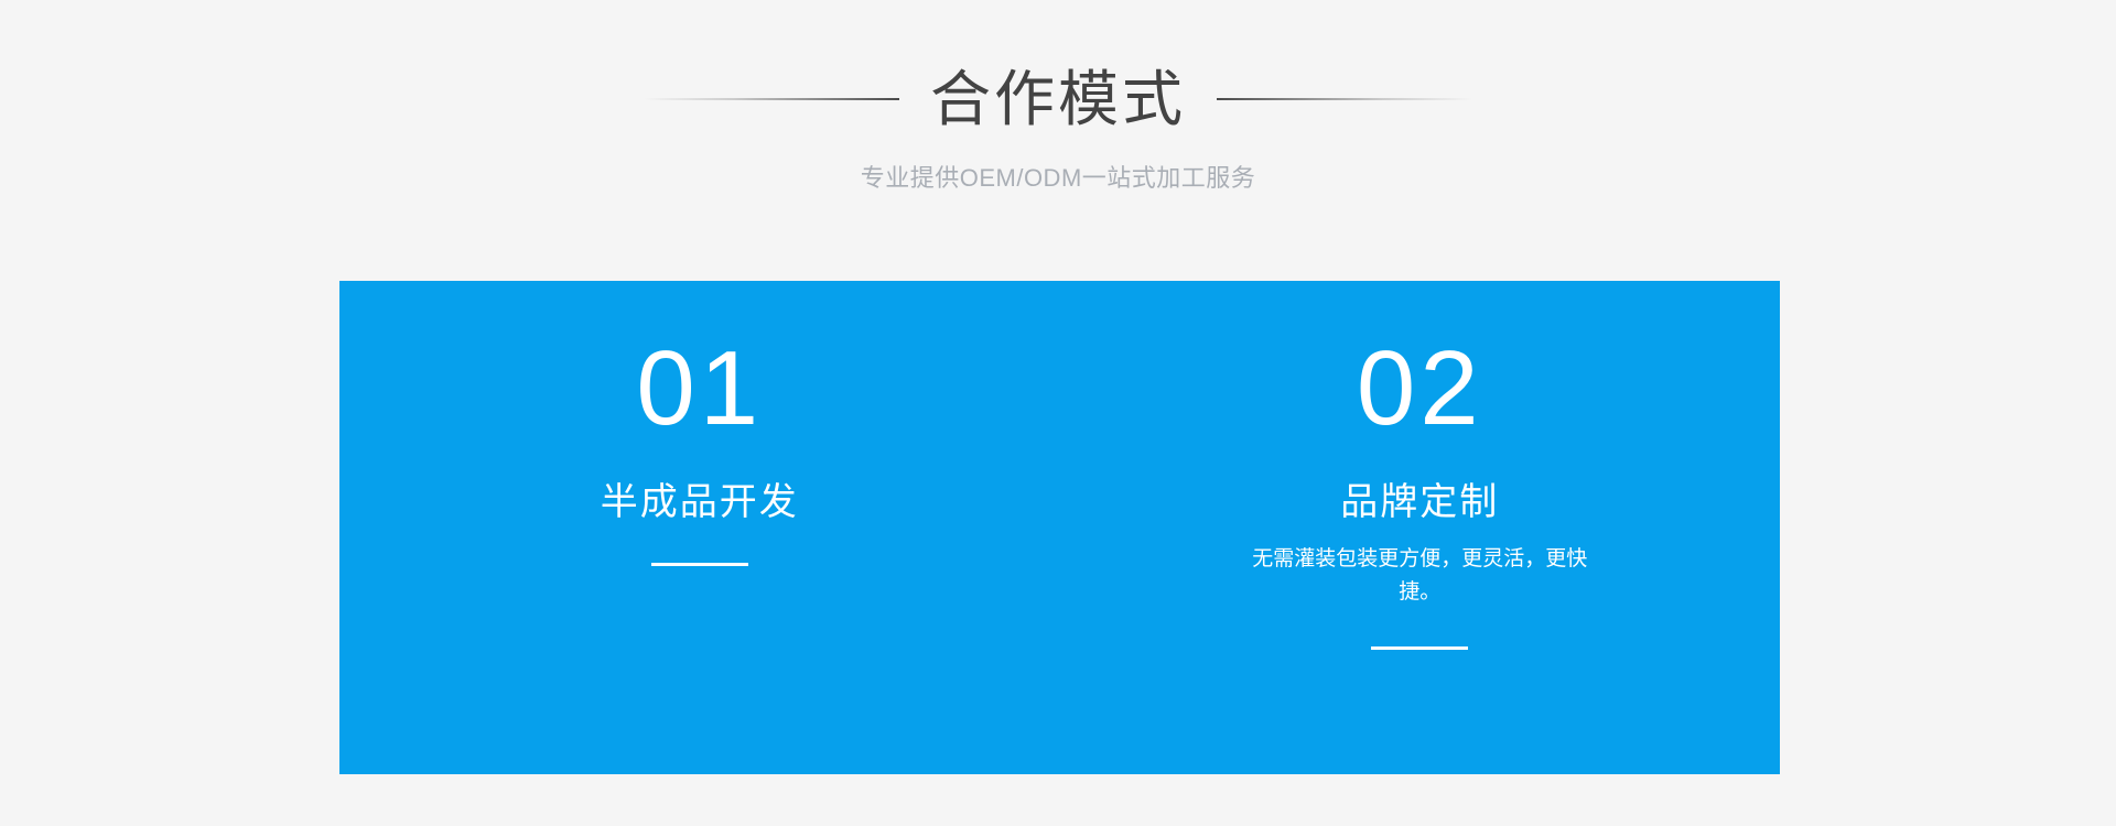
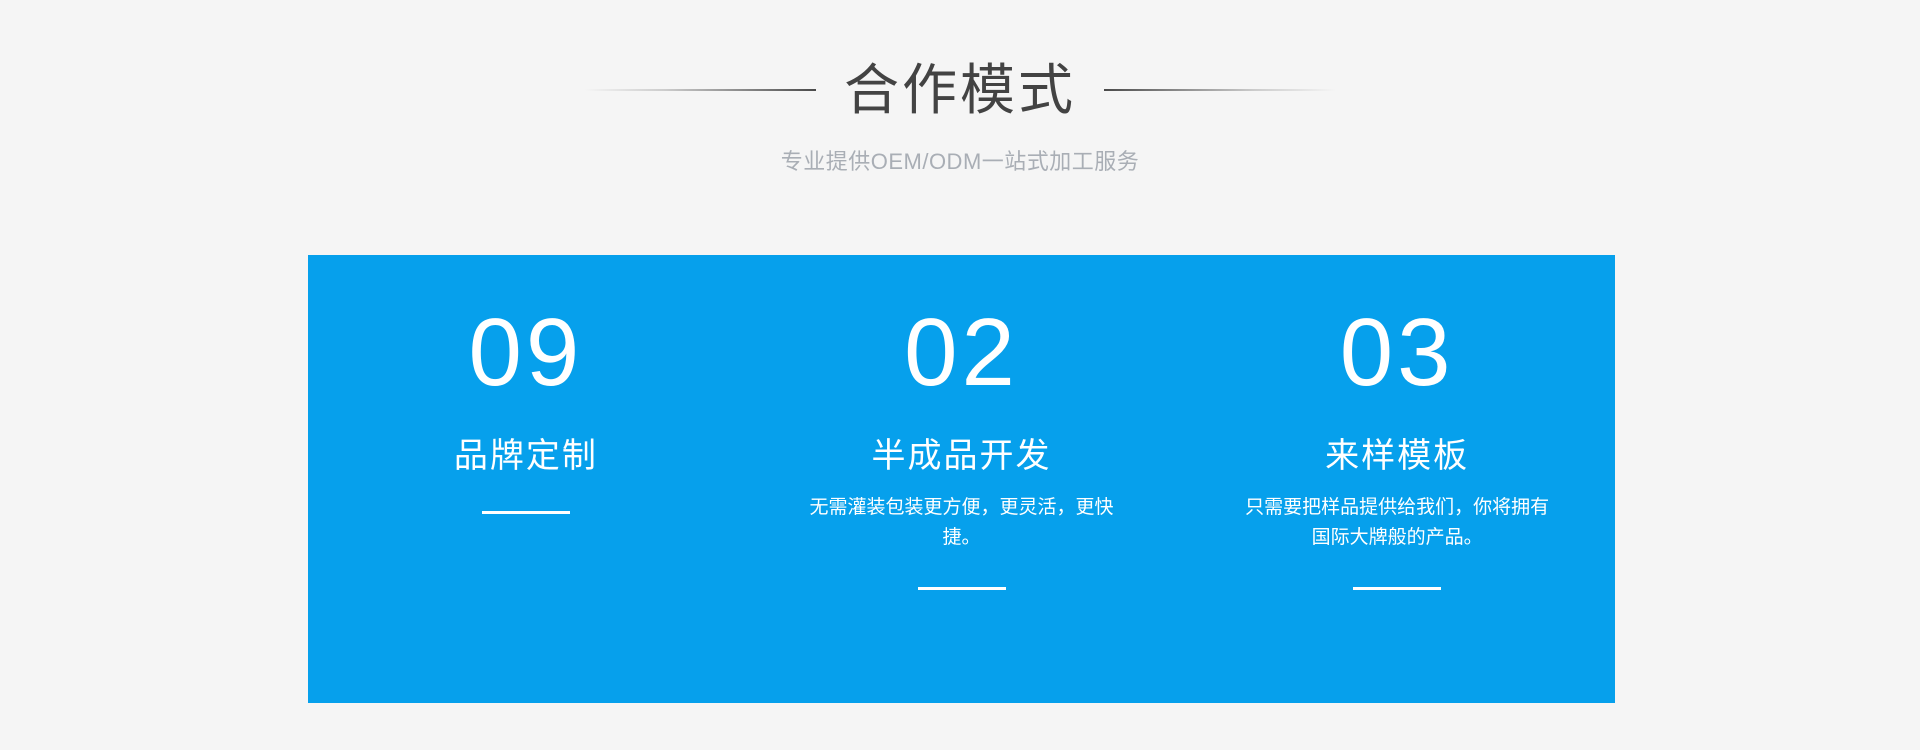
  合作模式
  专业提供OEM/ODM一站式加工服务
- 01
+ 09
- 半成品开发
+ 品牌定制
  02
- 品牌定制
+ 半成品开发
  无需灌装包装更方便，更灵活，更快捷。
+ 03
+ 来样模板
+ 只需要把样品提供给我们，你将拥有国际大牌般的产品。
